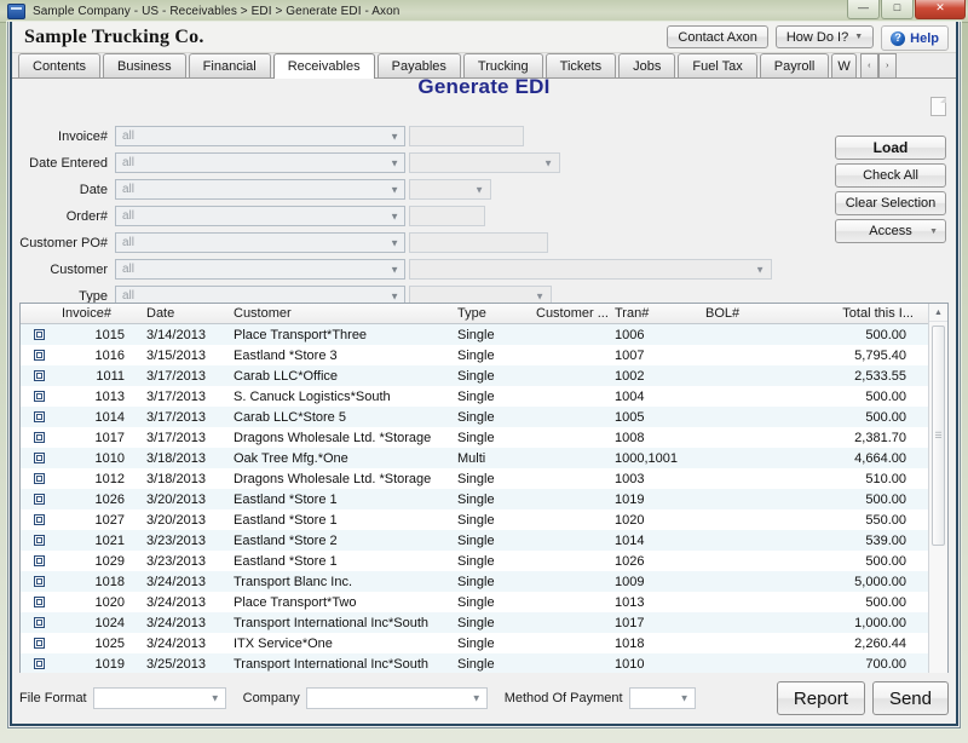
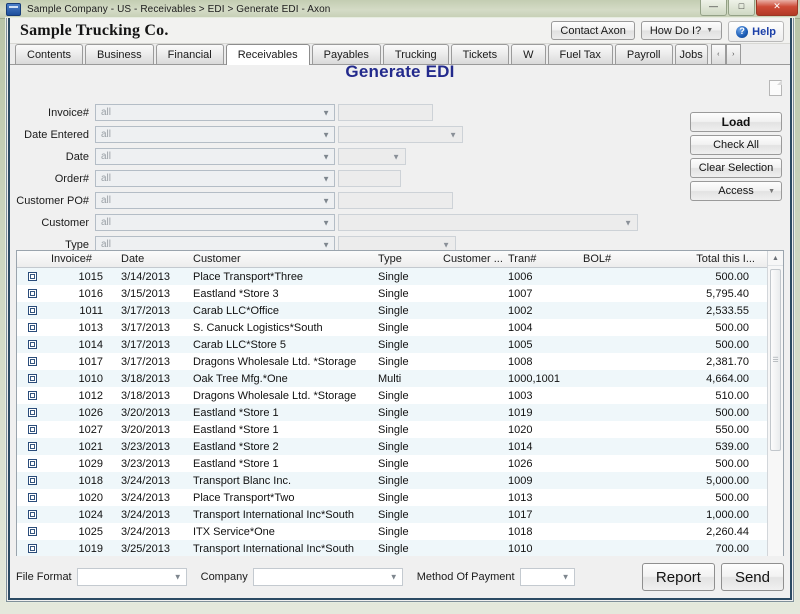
  Sample Company - US - Receivables > EDI > Generate EDI - Axon
  —
  □
  ✕
  Sample Trucking Co.
  Contact Axon
  How Do I?
  ?
  Help
  Contents
  Business
  Financial
  Receivables
  Payables
  Trucking
  Tickets
- Jobs
+ W
  Fuel Tax
  Payroll
- W
+ Jobs
  Generate EDI
  Invoice#
  all
  ▼
  Date Entered
  all
  ▼
  ▼
  Date
  all
  ▼
  ▼
  Order#
  all
  ▼
  Customer PO#
  all
  ▼
  Customer
  all
  ▼
  ▼
  Type
  all
  ▼
  ▼
  Load
  Check All
  Clear Selection
  Access
  Invoice#
  Date
  Customer
  Type
  Customer ...
  Tran#
  BOL#
  Total this I...
  1015
  3/14/2013
  Place Transport*Three
  Single
  1006
  500.00
  1016
  3/15/2013
  Eastland *Store 3
  Single
  1007
  5,795.40
  1011
  3/17/2013
  Carab LLC*Office
  Single
  1002
  2,533.55
  1013
  3/17/2013
  S. Canuck Logistics*South
  Single
  1004
  500.00
  1014
  3/17/2013
  Carab LLC*Store 5
  Single
  1005
  500.00
  1017
  3/17/2013
  Dragons Wholesale Ltd. *Storage
  Single
  1008
  2,381.70
  1010
  3/18/2013
  Oak Tree Mfg.*One
  Multi
  1000,1001
  4,664.00
  1012
  3/18/2013
  Dragons Wholesale Ltd. *Storage
  Single
  1003
  510.00
  1026
  3/20/2013
  Eastland *Store 1
  Single
  1019
  500.00
  1027
  3/20/2013
  Eastland *Store 1
  Single
  1020
  550.00
  1021
  3/23/2013
  Eastland *Store 2
  Single
  1014
  539.00
  1029
  3/23/2013
  Eastland *Store 1
  Single
  1026
  500.00
  1018
  3/24/2013
  Transport Blanc Inc.
  Single
  1009
  5,000.00
  1020
  3/24/2013
  Place Transport*Two
  Single
  1013
  500.00
  1024
  3/24/2013
  Transport International Inc*South
  Single
  1017
  1,000.00
  1025
  3/24/2013
  ITX Service*One
  Single
  1018
  2,260.44
  1019
  3/25/2013
  Transport International Inc*South
  Single
  1010
  700.00
  File Format
  ▼
  Company
  ▼
  Method Of Payment
  ▼
  Report
  Send
